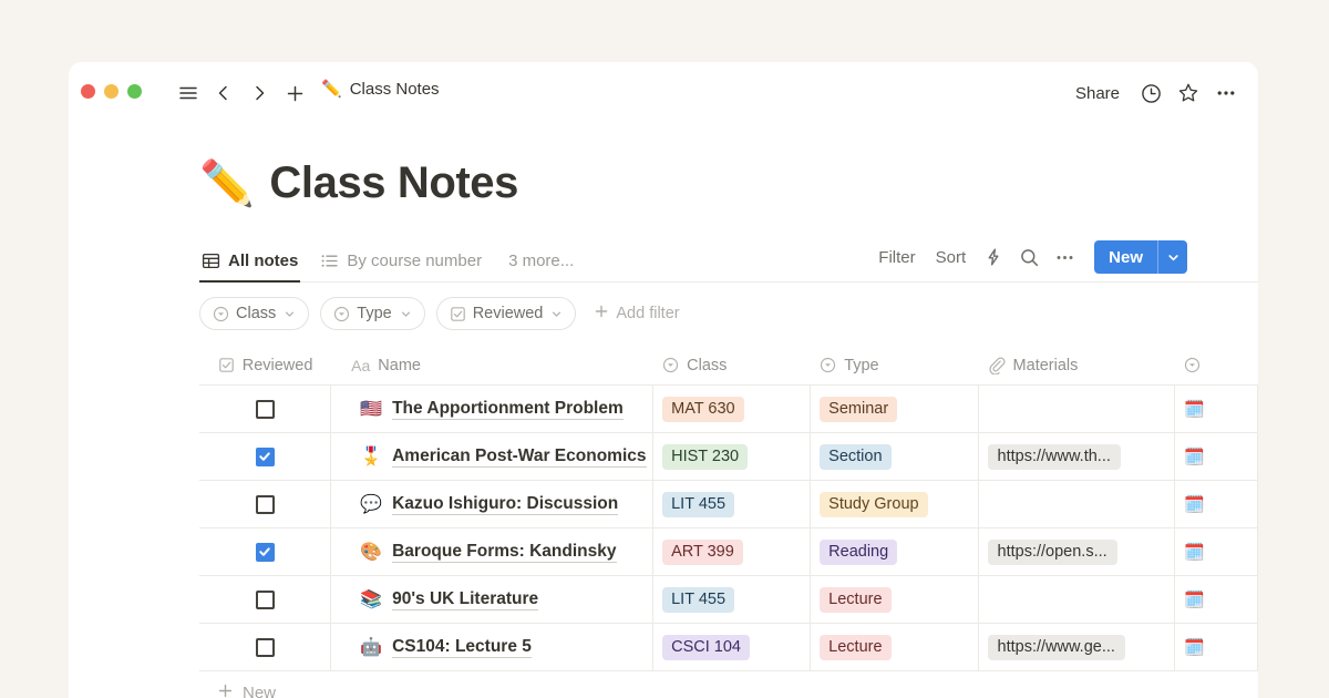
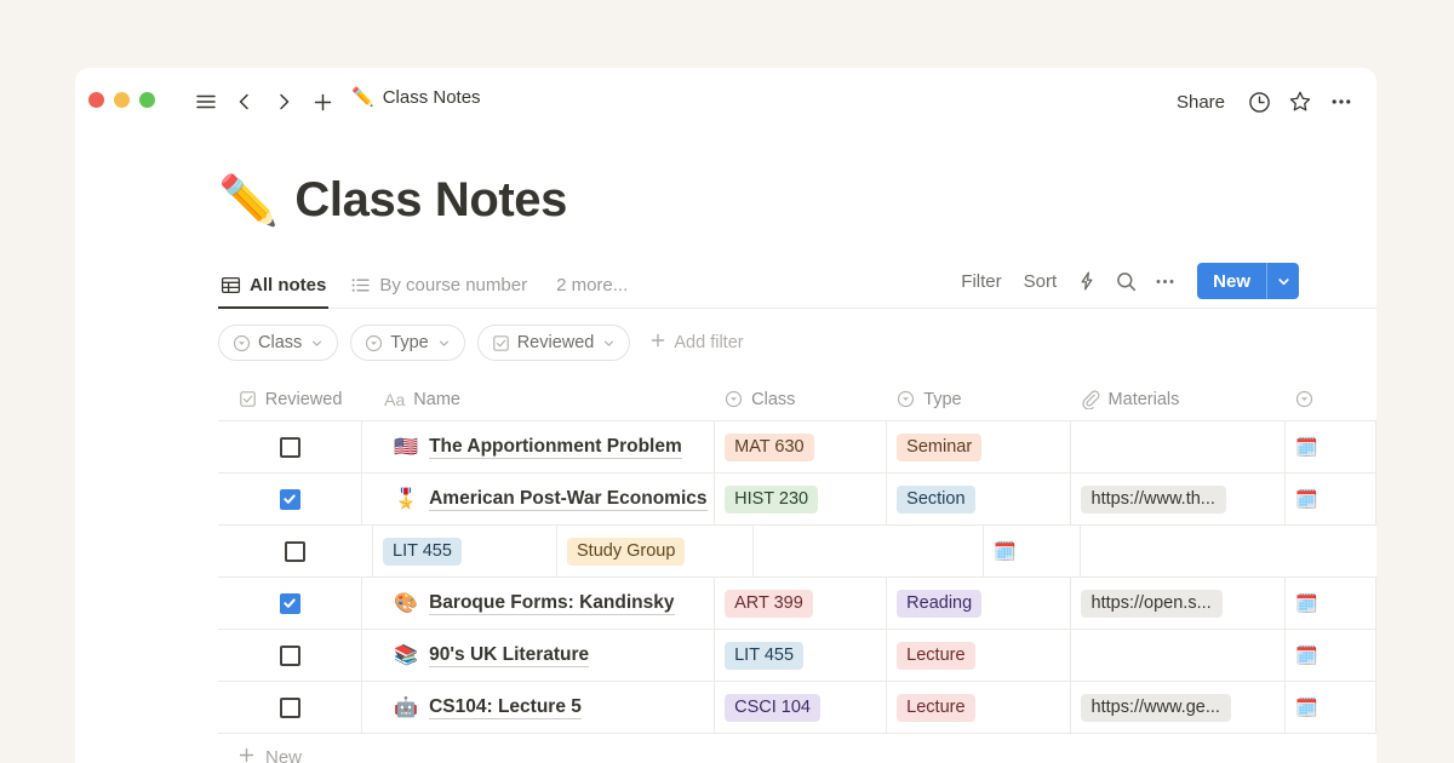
  ✏️
  Class Notes
  Share
  ✏️
  Class Notes
  All notes
  By course number
- 3 more...
+ 2 more...
  Filter
  Sort
  New
  Class
  Type
  Reviewed
  Add filter
  Reviewed
  Aa
  Name
  Class
  Type
  Materials
  🇺🇸
  The Apportionment Problem
  MAT 630
  Seminar
  🗓️
  🎖️
  American Post-War Economics
  HIST 230
  Section
  https://www.th...
  🗓️
- 💬
- Kazuo Ishiguro: Discussion
  LIT 455
  Study Group
  🗓️
  🎨
  Baroque Forms: Kandinsky
  ART 399
  Reading
  https://open.s...
  🗓️
  📚
  90's UK Literature
  LIT 455
  Lecture
  🗓️
  🤖
  CS104: Lecture 5
  CSCI 104
  Lecture
  https://www.ge...
  🗓️
  New
